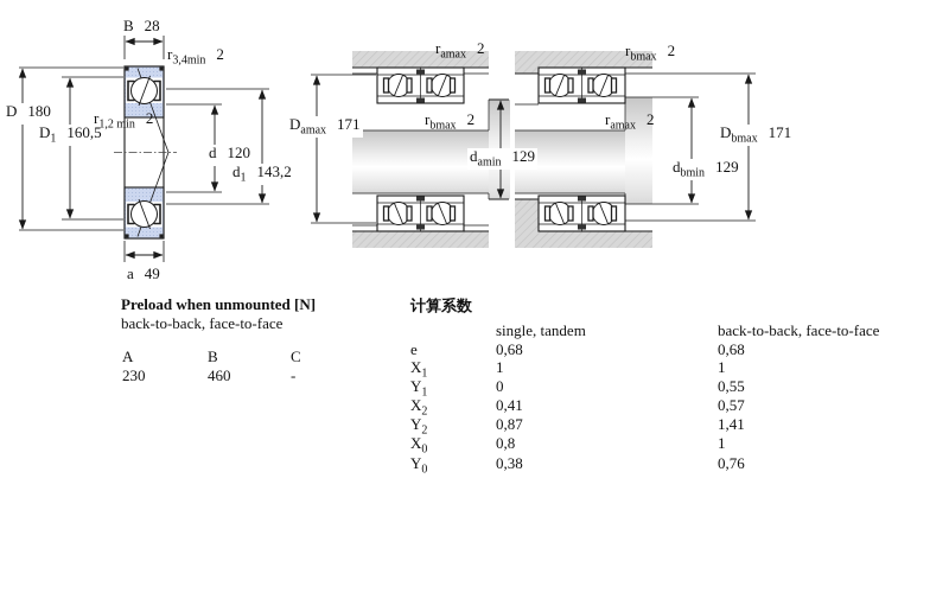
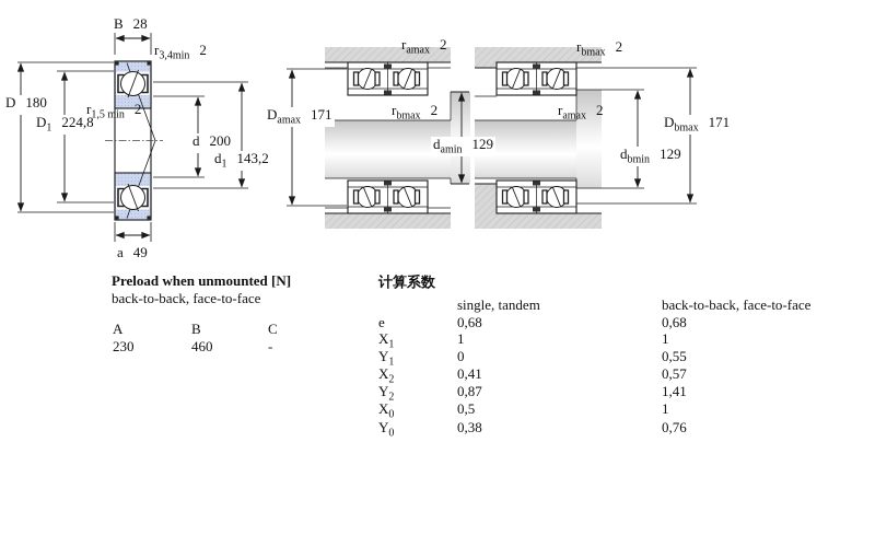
  B 28
  r3,4min2
  D 180
- D1160,5
+ D1224,8
- r1,2 min2
+ r1,5 min2
- d 120
+ d 200
  d1143,2
  a 49
  ramax2
  Damax171
  rbmax2
  damin129
  rbmax2
  ramax2
  Dbmax171
  dbmin129
  Preload when unmounted [N]
  back-to-back, face-to-face
  A
  B
  C
  230
  460
  -
  计算系数
  single, tandem
  back-to-back, face-to-face
  e
  0,68
  0,68
  X1
  1
  1
  Y1
  0
  0,55
  X2
  0,41
  0,57
  Y2
  0,87
  1,41
  X0
- 0,8
+ 0,5
  1
  Y0
  0,38
  0,76
